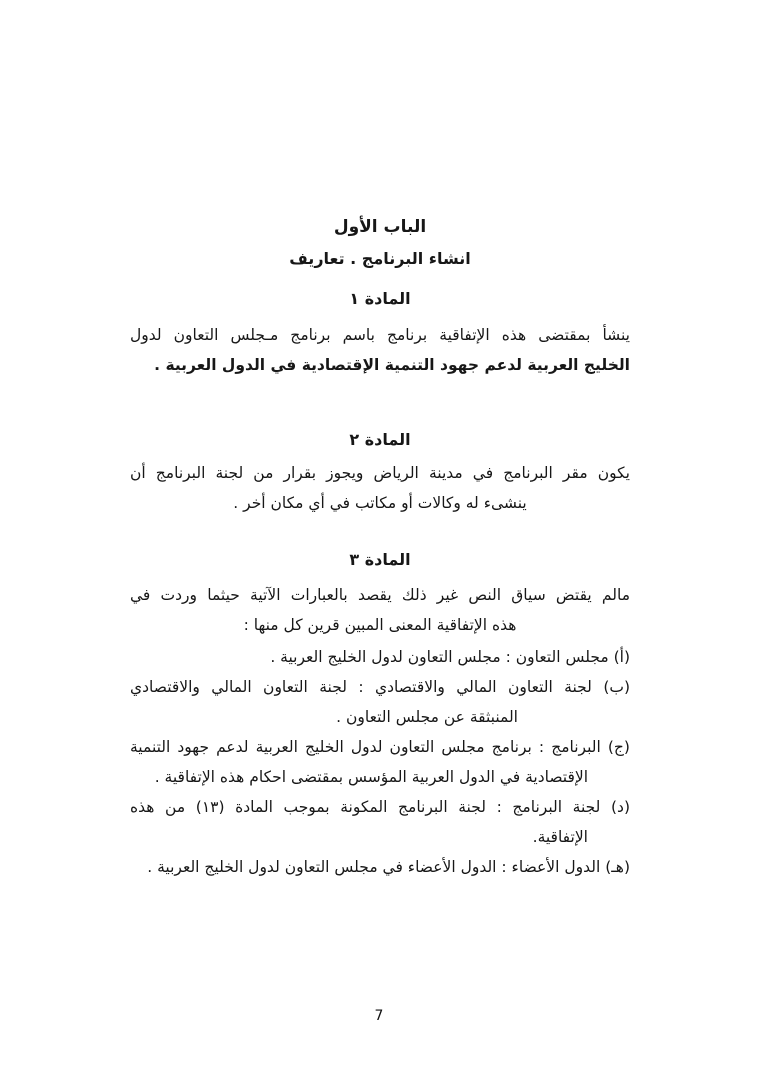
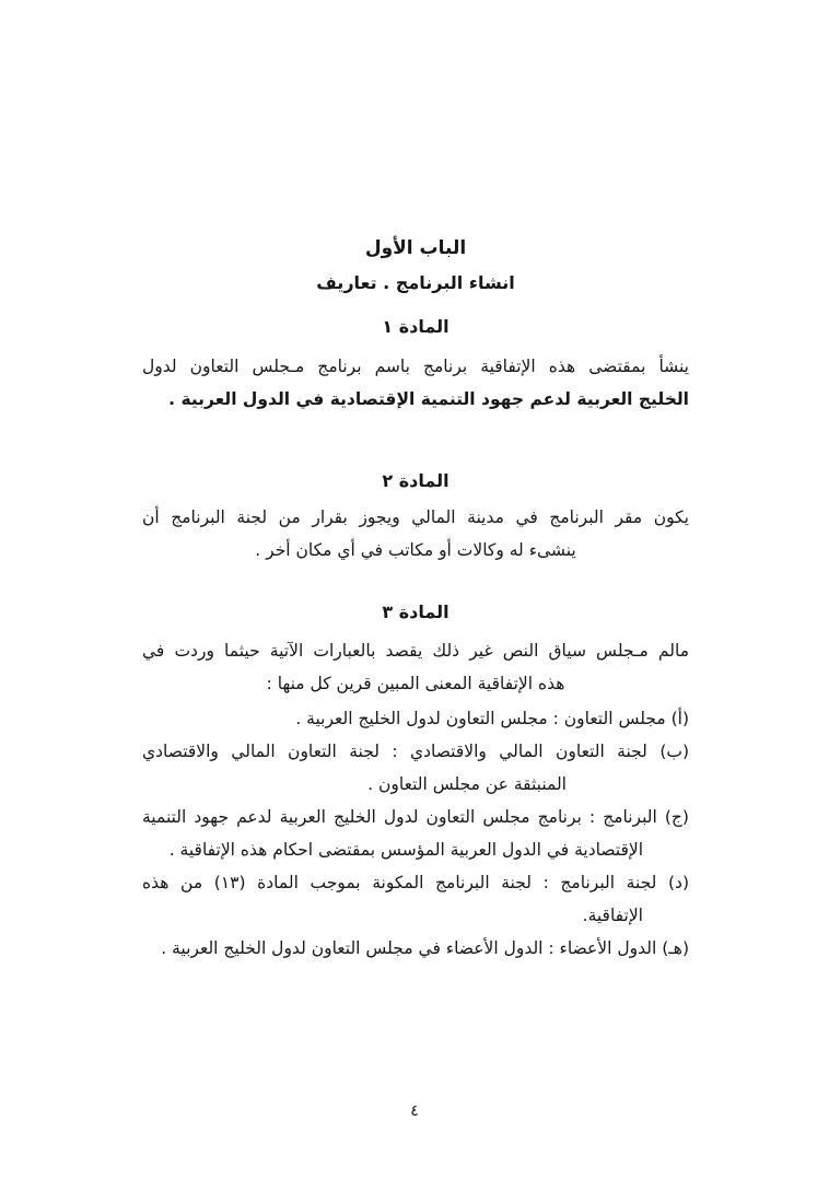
  الباب الأول
  انشاء البرنامج . تعاريف
  المادة ١
  ينشأ بمقتضى هذه الإتفاقية برنامج باسم برنامج مـجلس التعاون لدول
  الخليج العربية لدعم جهود التنمية الإقتصادية في الدول العربية .
  المادة ٢
- يكون مقر البرنامج في مدينة الرياض ويجوز بقرار من لجنة البرنامج أن
+ يكون مقر البرنامج في مدينة المالي ويجوز بقرار من لجنة البرنامج أن
  ينشىء له وكالات أو مكاتب في أي مكان أخر .
  المادة ٣
- مالم يقتض سياق النص غير ذلك يقصد بالعبارات الآتية حيثما وردت في
+ مالم مـجلس سياق النص غير ذلك يقصد بالعبارات الآتية حيثما وردت في
  هذه الإتفاقية المعنى المبين قرين كل منها :
  (أ) مجلس التعاون : مجلس التعاون لدول الخليج العربية .
  (ب) لجنة التعاون المالي والاقتصادي : لجنة التعاون المالي والاقتصادي
  المنبثقة عن مجلس التعاون .
  (ج) البرنامج : برنامج مجلس التعاون لدول الخليج العربية لدعم جهود التنمية
  الإقتصادية في الدول العربية المؤسس بمقتضى احكام هذه الإتفاقية .
  (د) لجنة البرنامج : لجنة البرنامج المكونة بموجب المادة (١٣) من هذه
  الإتفاقية.
  (هـ) الدول الأعضاء : الدول الأعضاء في مجلس التعاون لدول الخليج العربية .
- 7
+ ٤
